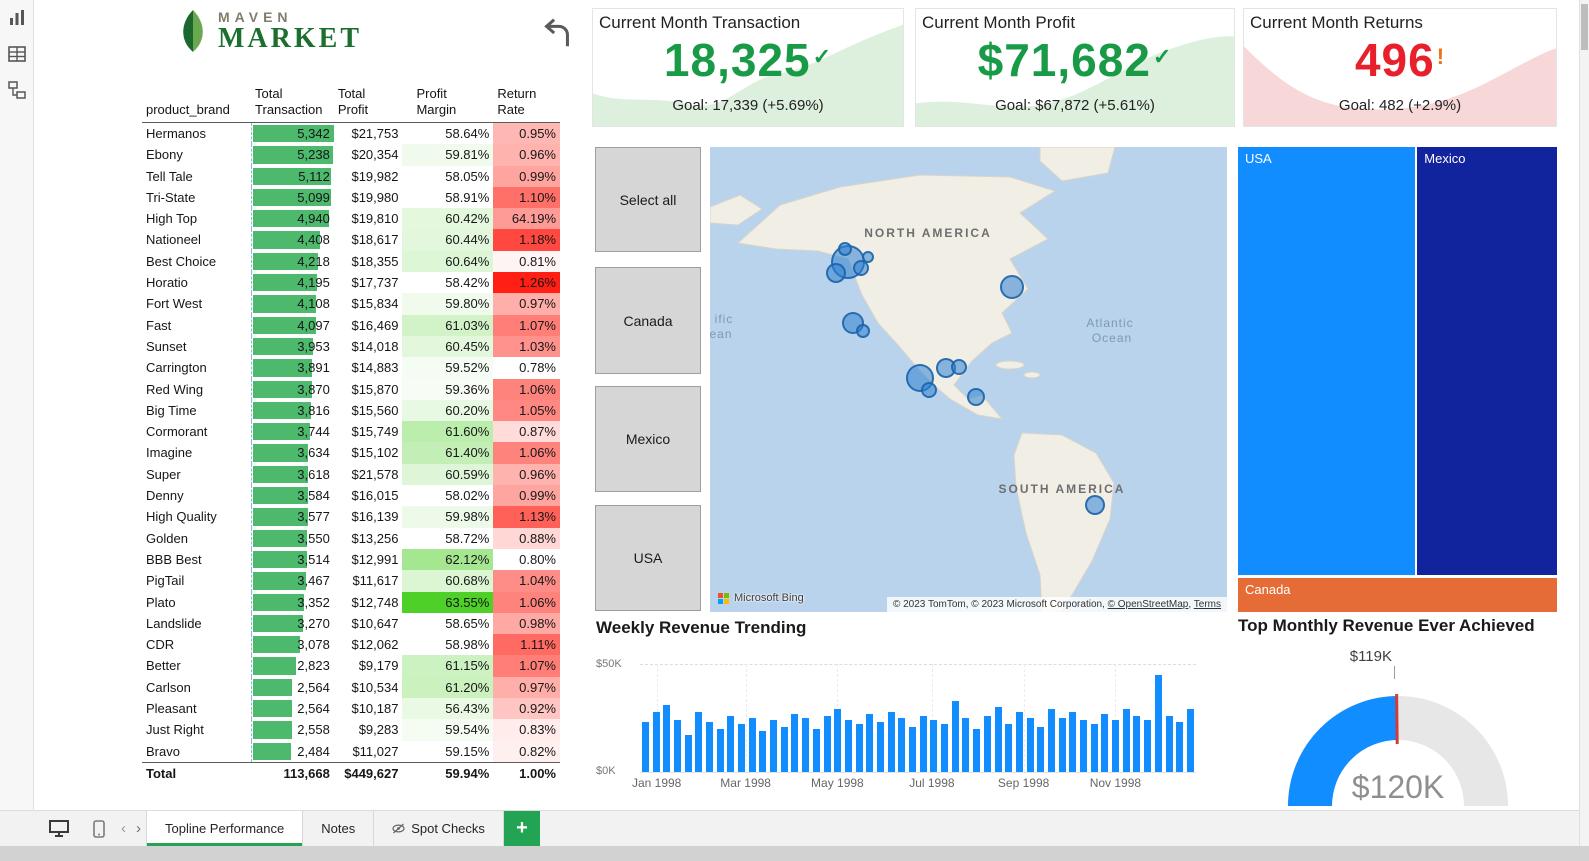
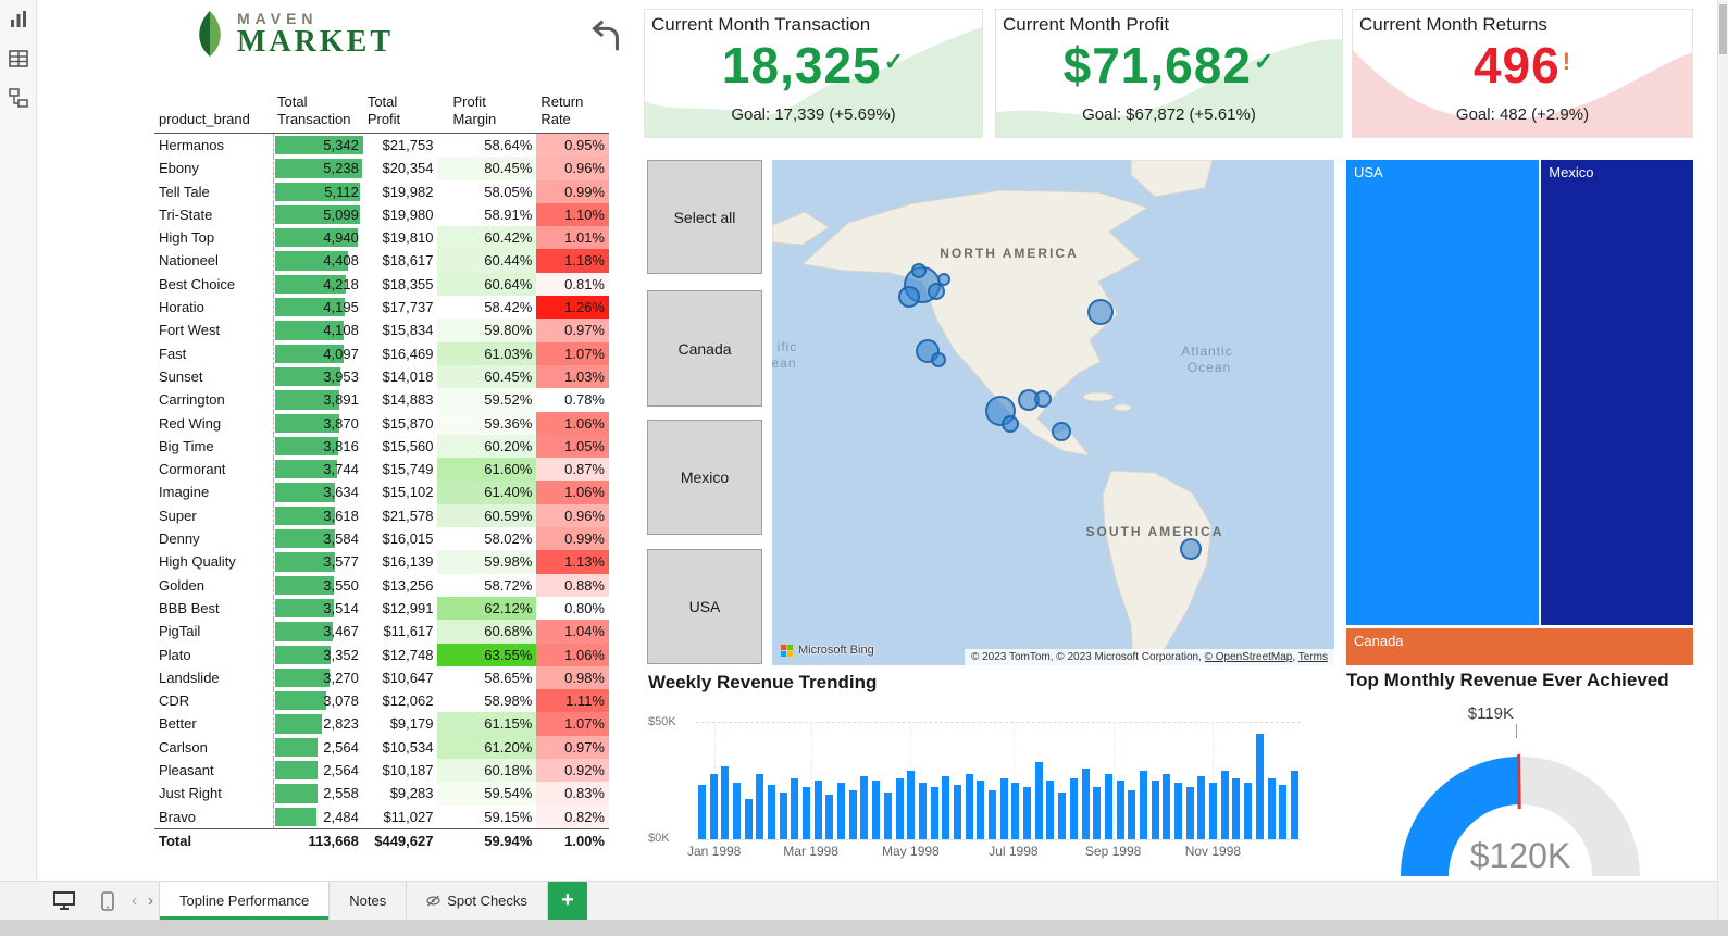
  MAVEN
  MARKET
  product_brand	TotalTransaction	TotalProfit	ProfitMargin	ReturnRate
  Hermanos	5,342	$21,753	58.64%	0.95%
- Ebony	5,238	$20,354	59.81%	0.96%
+ Ebony	5,238	$20,354	80.45%	0.96%
  Tell Tale	5,112	$19,982	58.05%	0.99%
  Tri-State	5,099	$19,980	58.91%	1.10%
- High Top	4,940	$19,810	60.42%	64.19%
+ High Top	4,940	$19,810	60.42%	1.01%
  Nationeel	4,408	$18,617	60.44%	1.18%
  Best Choice	4,218	$18,355	60.64%	0.81%
  Horatio	4,195	$17,737	58.42%	1.26%
  Fort West	4,108	$15,834	59.80%	0.97%
  Fast	4,097	$16,469	61.03%	1.07%
  Sunset	3,953	$14,018	60.45%	1.03%
  Carrington	3,891	$14,883	59.52%	0.78%
  Red Wing	3,870	$15,870	59.36%	1.06%
  Big Time	3,816	$15,560	60.20%	1.05%
  Cormorant	3,744	$15,749	61.60%	0.87%
  Imagine	3,634	$15,102	61.40%	1.06%
  Super	3,618	$21,578	60.59%	0.96%
  Denny	3,584	$16,015	58.02%	0.99%
  High Quality	3,577	$16,139	59.98%	1.13%
  Golden	3,550	$13,256	58.72%	0.88%
  BBB Best	3,514	$12,991	62.12%	0.80%
  PigTail	3,467	$11,617	60.68%	1.04%
  Plato	3,352	$12,748	63.55%	1.06%
  Landslide	3,270	$10,647	58.65%	0.98%
  CDR	3,078	$12,062	58.98%	1.11%
  Better	2,823	$9,179	61.15%	1.07%
  Carlson	2,564	$10,534	61.20%	0.97%
- Pleasant	2,564	$10,187	56.43%	0.92%
+ Pleasant	2,564	$10,187	60.18%	0.92%
  Just Right	2,558	$9,283	59.54%	0.83%
  Bravo	2,484	$11,027	59.15%	0.82%
  Total	113,668	$449,627	59.94%	1.00%
  Current Month Transaction
  18,325✓
  Goal: 17,339 (+5.69%)
  Current Month Profit
  $71,682✓
  Goal: $67,872 (+5.61%)
  Current Month Returns
  496!
  Goal: 482 (+2.9%)
  Select all
  Canada
  Mexico
  USA
  NORTH AMERICA
  SOUTH AMERICA
  Atlantic
  Ocean
  ific
  ean
  Microsoft Bing
  © 2023 TomTom, © 2023 Microsoft Corporation, © OpenStreetMap, Terms
  USA
  Mexico
  Canada
  Weekly Revenue Trending
  $50K
  $0K
  Jan 1998
  Mar 1998
  May 1998
  Jul 1998
  Sep 1998
  Nov 1998
  Top Monthly Revenue Ever Achieved
  $119K
  $120K
  ‹
  ›
  Topline Performance
  Notes
  Spot Checks
  +
